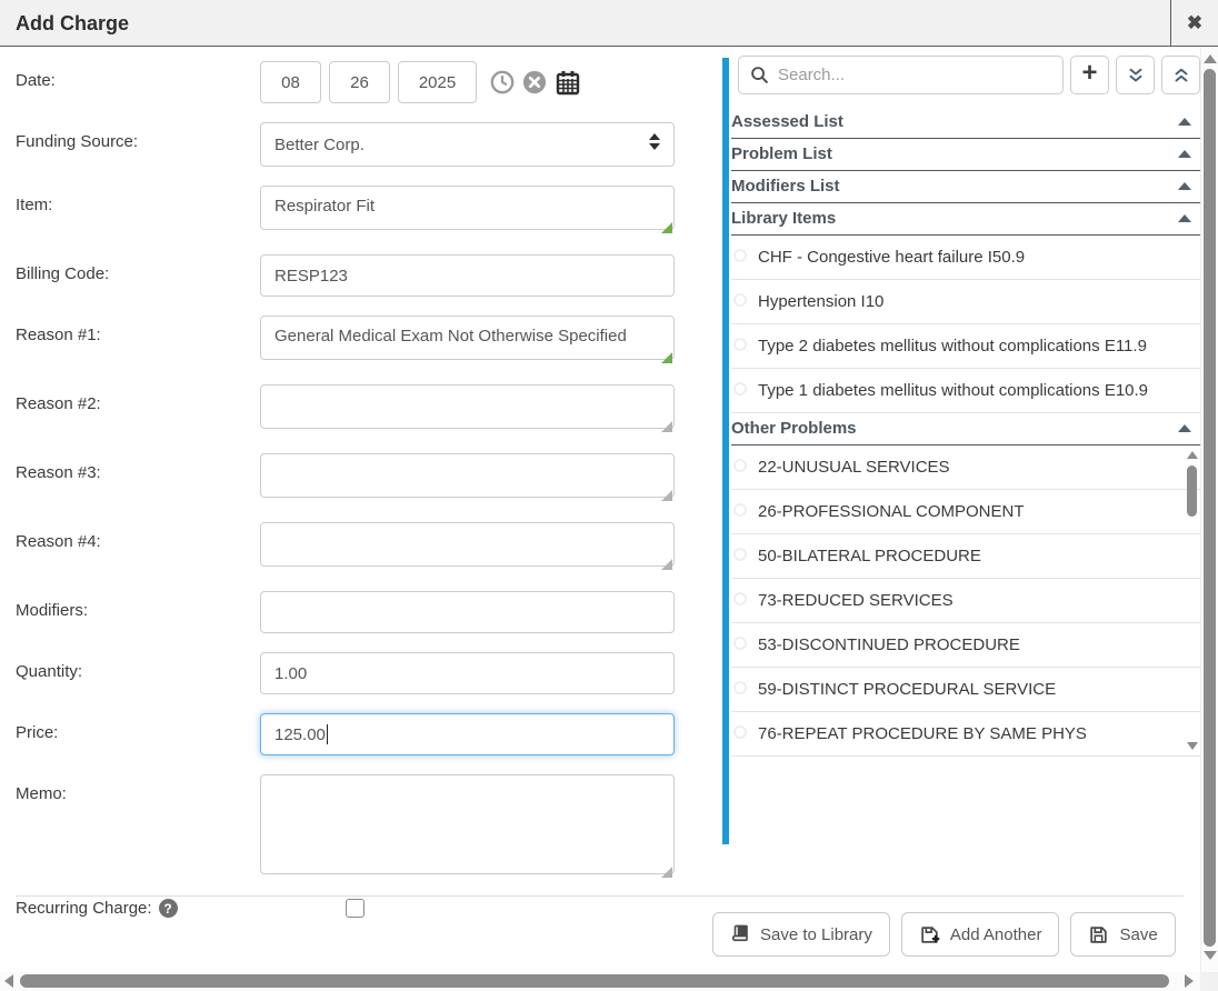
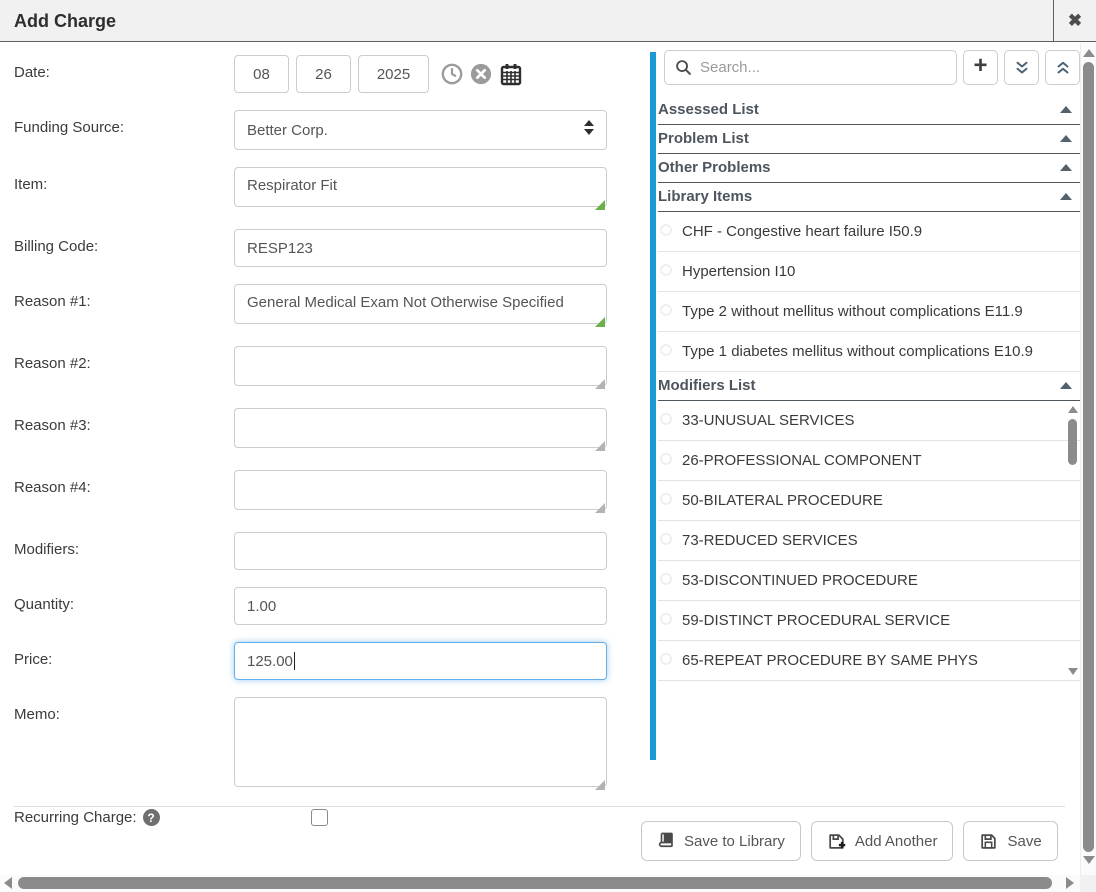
  Add Charge
  ✖
  Date:
  08
  26
  2025
  Funding Source:
  Better Corp.
  Item:
  Respirator Fit
  Billing Code:
  RESP123
  Reason #1:
  General Medical Exam Not Otherwise Specified
  Reason #2:
  Reason #3:
  Reason #4:
  Modifiers:
  Quantity:
  1.00
  Price:
  125.00
  Memo:
  Recurring Charge:
  ?
  Search...
  +
  Assessed List
  Problem List
- Modifiers List
+ Other Problems
  Library Items
  CHF - Congestive heart failure I50.9
  Hypertension I10
- Type 2 diabetes mellitus without complications E11.9
+ Type 2 without mellitus without complications E11.9
  Type 1 diabetes mellitus without complications E10.9
- Other Problems
+ Modifiers List
- 22-UNUSUAL SERVICES
+ 33-UNUSUAL SERVICES
  26-PROFESSIONAL COMPONENT
  50-BILATERAL PROCEDURE
  73-REDUCED SERVICES
  53-DISCONTINUED PROCEDURE
  59-DISTINCT PROCEDURAL SERVICE
- 76-REPEAT PROCEDURE BY SAME PHYS
+ 65-REPEAT PROCEDURE BY SAME PHYS
  Save to Library
  Add Another
  Save
